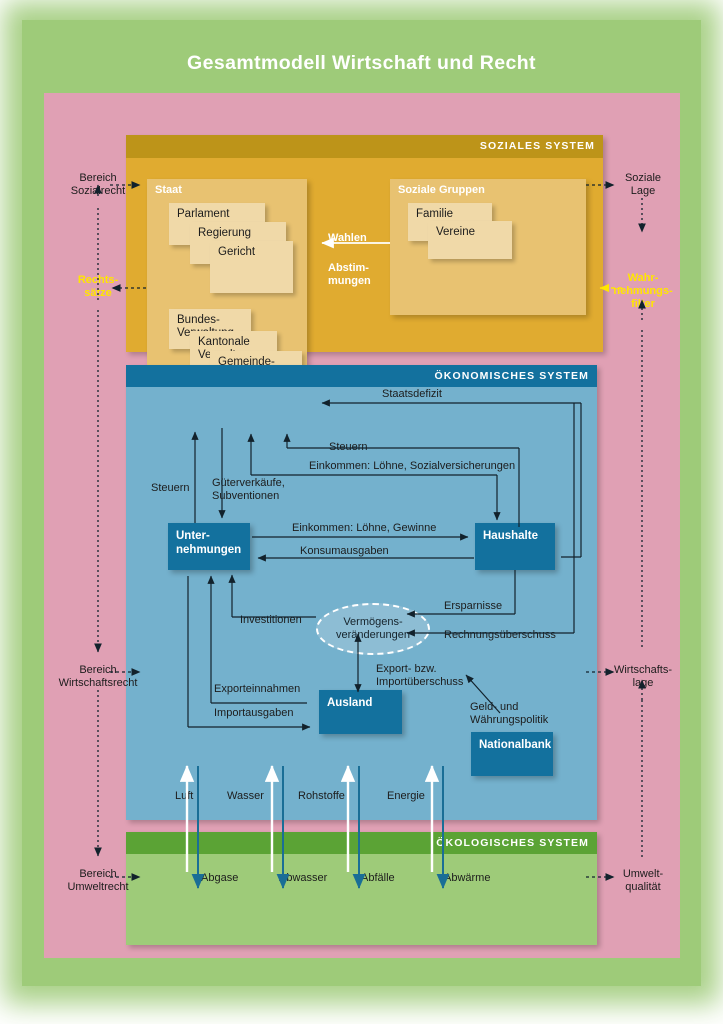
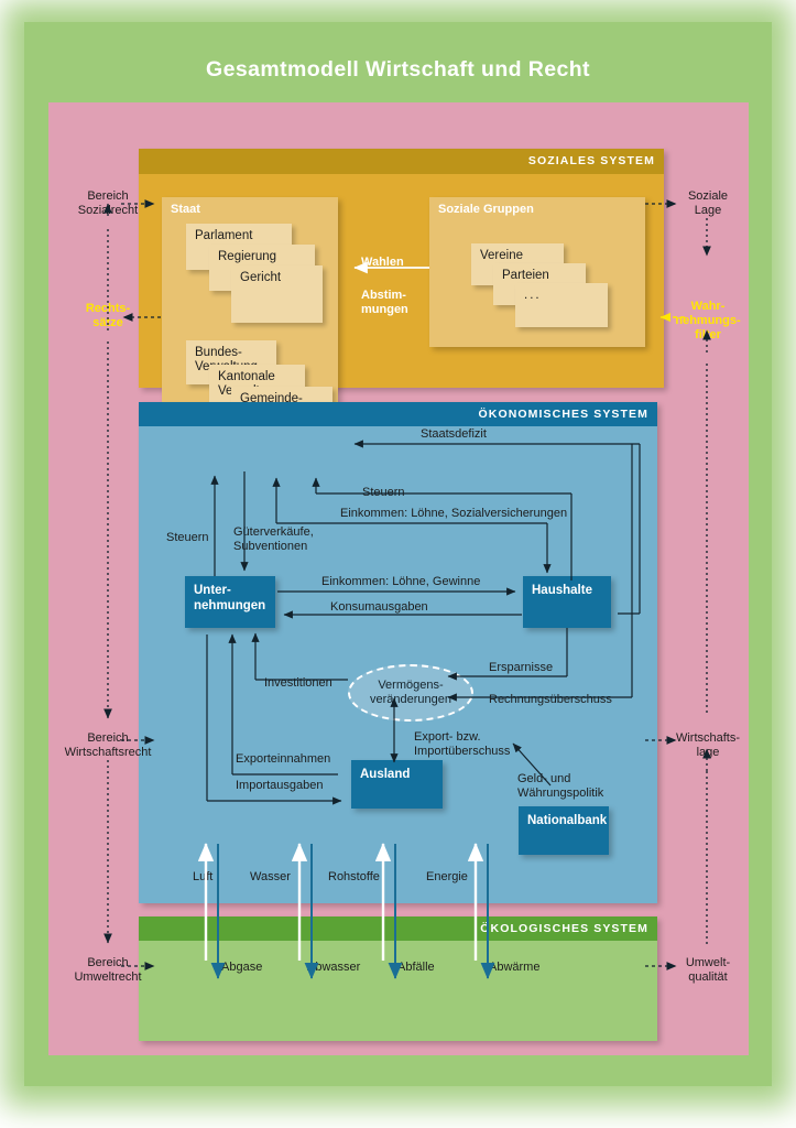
  Gesamtmodell Wirtschaft und Recht
  SOZIALES SYSTEM
  Staat
  Parlament
  Regierung
  Gericht
  Bundes-
  Kantonale
  Gemeinde-
  Soziale Gruppen
- Familie
  Vereine
+ Parteien
+ ...
  Wahlen
  Abstim-
  mungen
  ÖKONOMISCHES SYSTEM
  Unter-
  nehmungen
  Haushalte
  Ausland
  Nationalbank
  Vermögens-
  veränderungen
  Staatsdefizit
  Steuern
  Einkommen: Löhne, Sozialversicherungen
  Steuern
  Güterverkäufe,
  Sbventionen
  Einkommen: Löhne, Gewinne
  Konsumausgaben
  Ersparnisse
  Rechnungsüberschuss
  Investitionen
  Export- bzw.
  Importüberschuss
  Exporteinnahmen
  Importausgaben
  Geld und
  Währungspolitik
  Luft
  Wasser
  Rohstoffe
  Energie
  ÖKOLOGISCHES SYSTEM
  Abgase
  bwasser
  Abfälle
  Abwärme
  Bereich
  Sozialrecht
  Rechts-
  säze
  Bereich
  Wirtschaftsrecht
  Bereich
  Umweltrecht
  Soziale
  Lage
  Wahr-
  nehmungs-
  filter
  Wirtschafts-
  lage
  Umwelt-
  qualität
